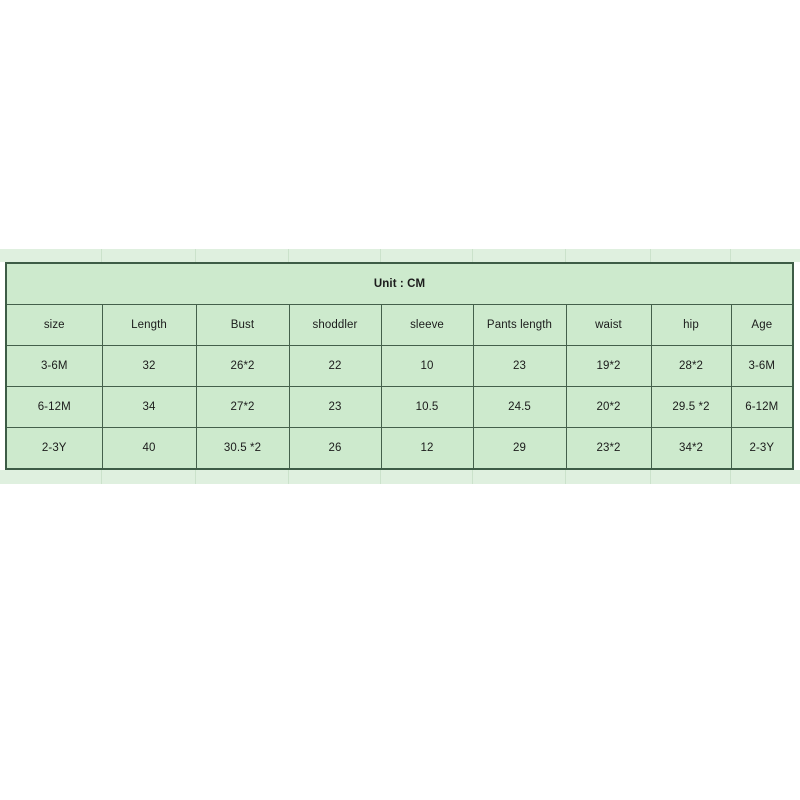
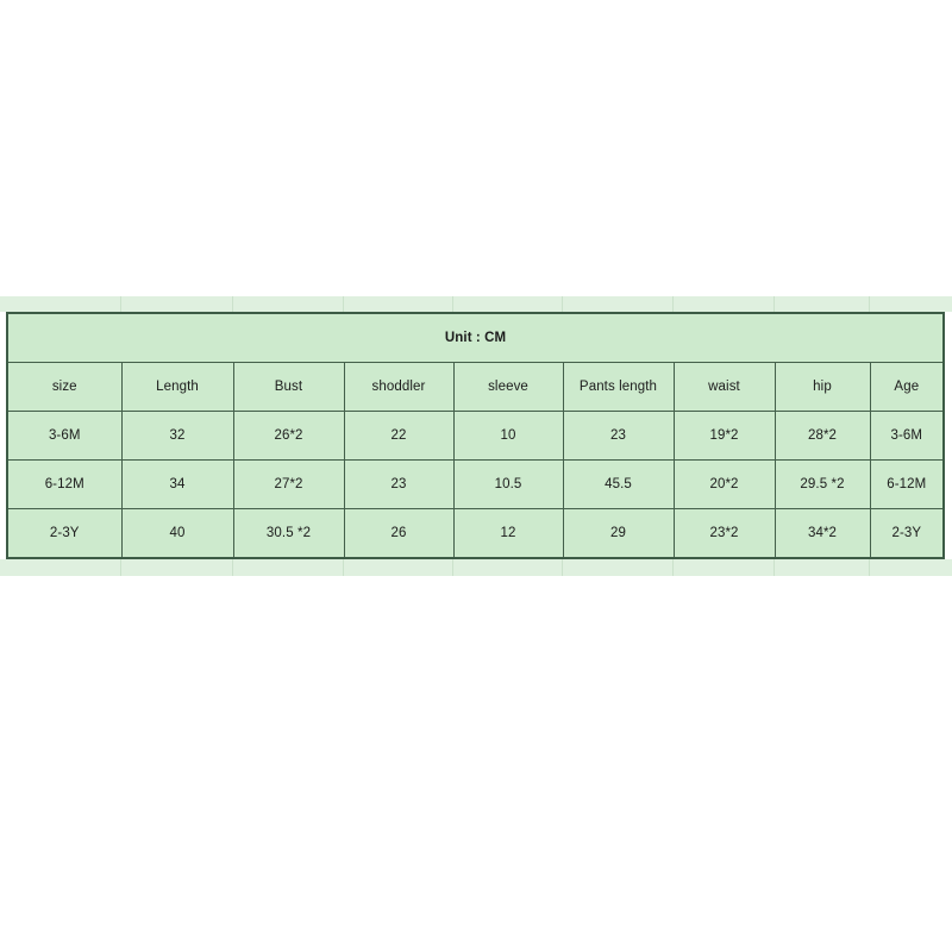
  Unit : CM
  size	Length	Bust	shoddler	sleeve	Pants length	waist	hip	Age
  3-6M	32	26*2	22	10	23	19*2	28*2	3-6M
- 6-12M	34	27*2	23	10.5	24.5	20*2	29.5 *2	6-12M
+ 6-12M	34	27*2	23	10.5	45.5	20*2	29.5 *2	6-12M
  2-3Y	40	30.5 *2	26	12	29	23*2	34*2	2-3Y
